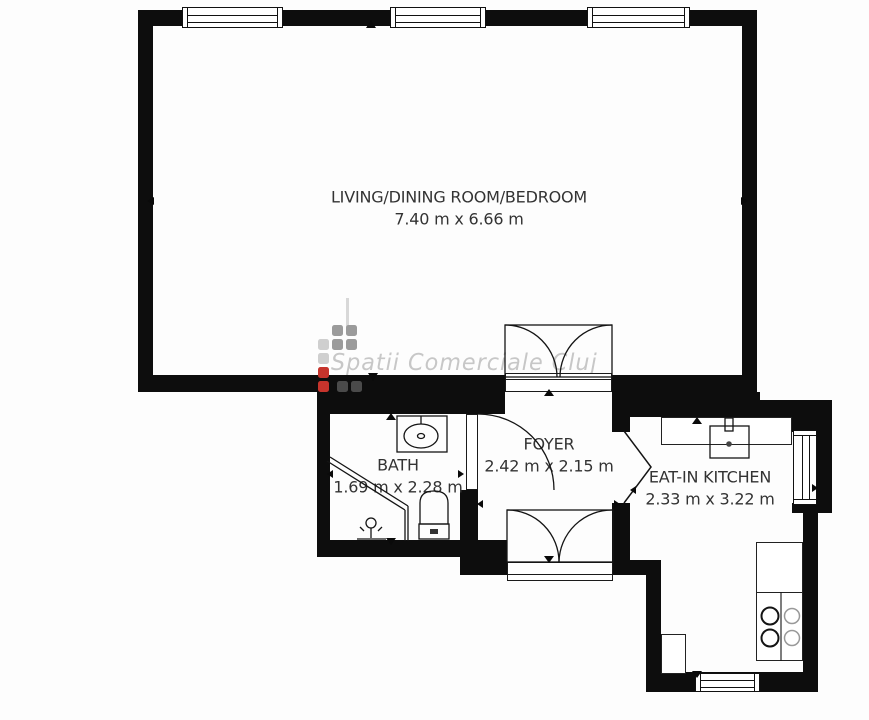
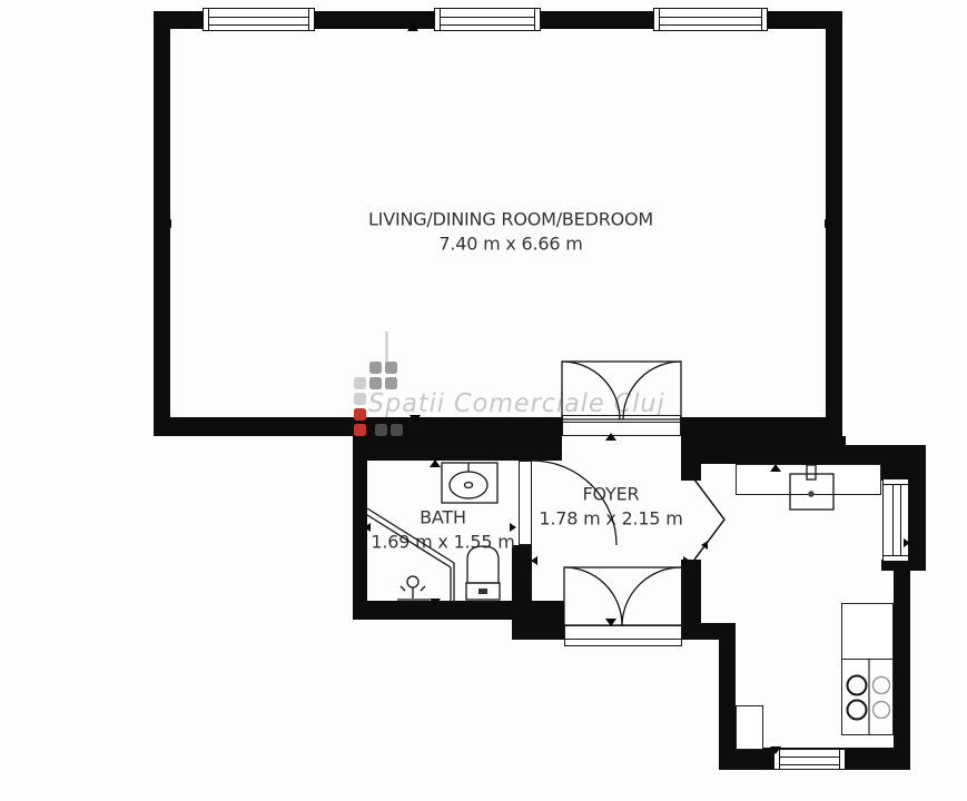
  LIVING/DINING ROOM/BEDROOM
  7.40 m x 6.66 m
  BATH
- 1.69 m x 2.28 m
+ 1.69 m x 1.55 m
  FYER
- 2.42 m x 2.15 m
+ 1.78 m x 2.15 m
- EAT-IN KITCHEN
- 2.33 m x 3.22 m
  Spatii Comerciale Cluj
